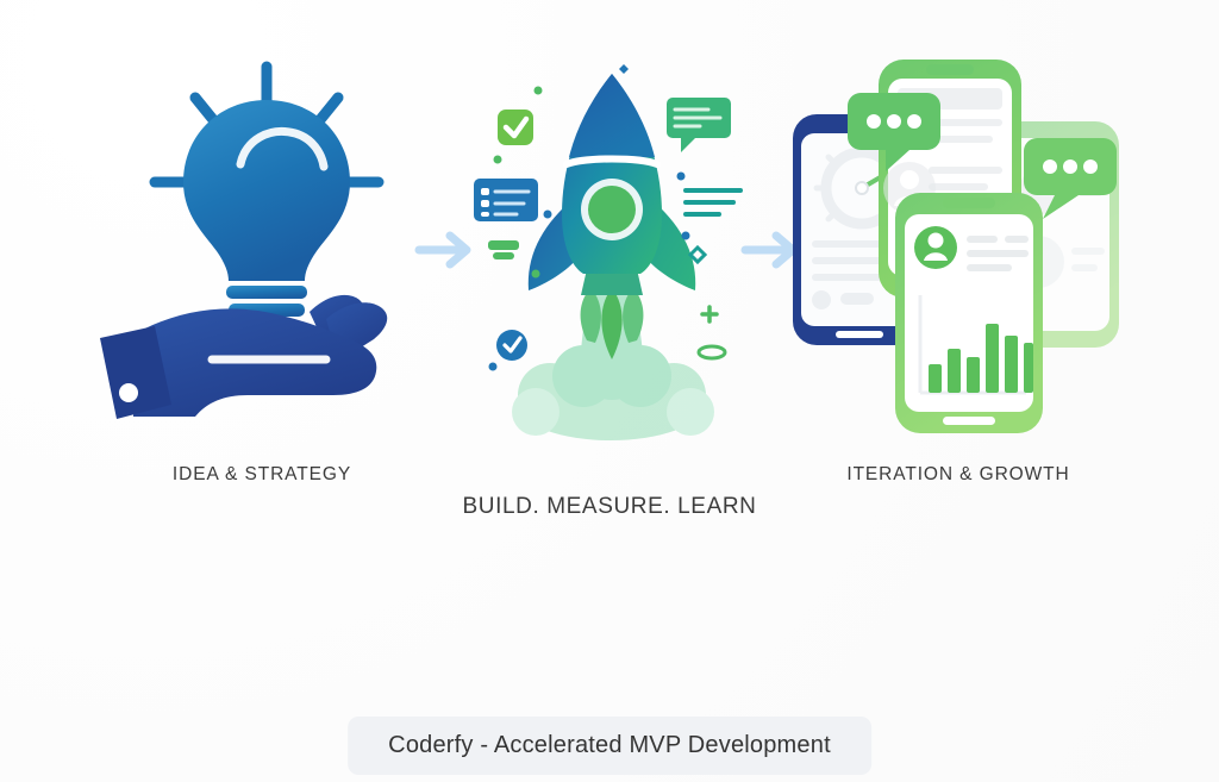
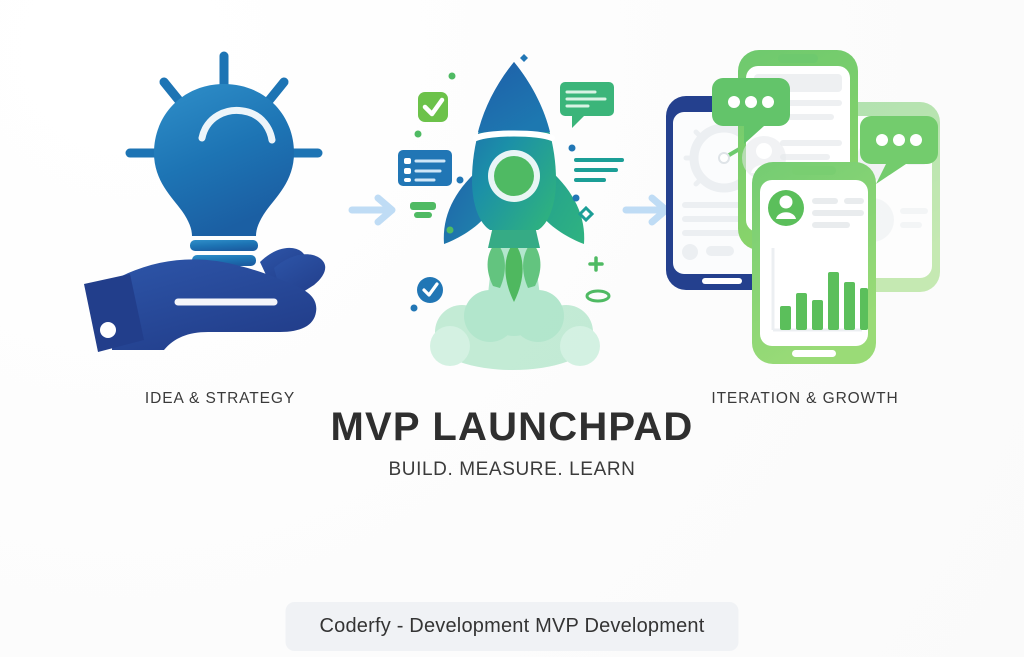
  IDEA & STRATEGY
  ITERATION & GROWTH
+ MVP LAUNCHPAD
  BUILD. MEASURE. LEARN
- Coderfy - Accelerated MVP Development
+ Coderfy - Development MVP Development
